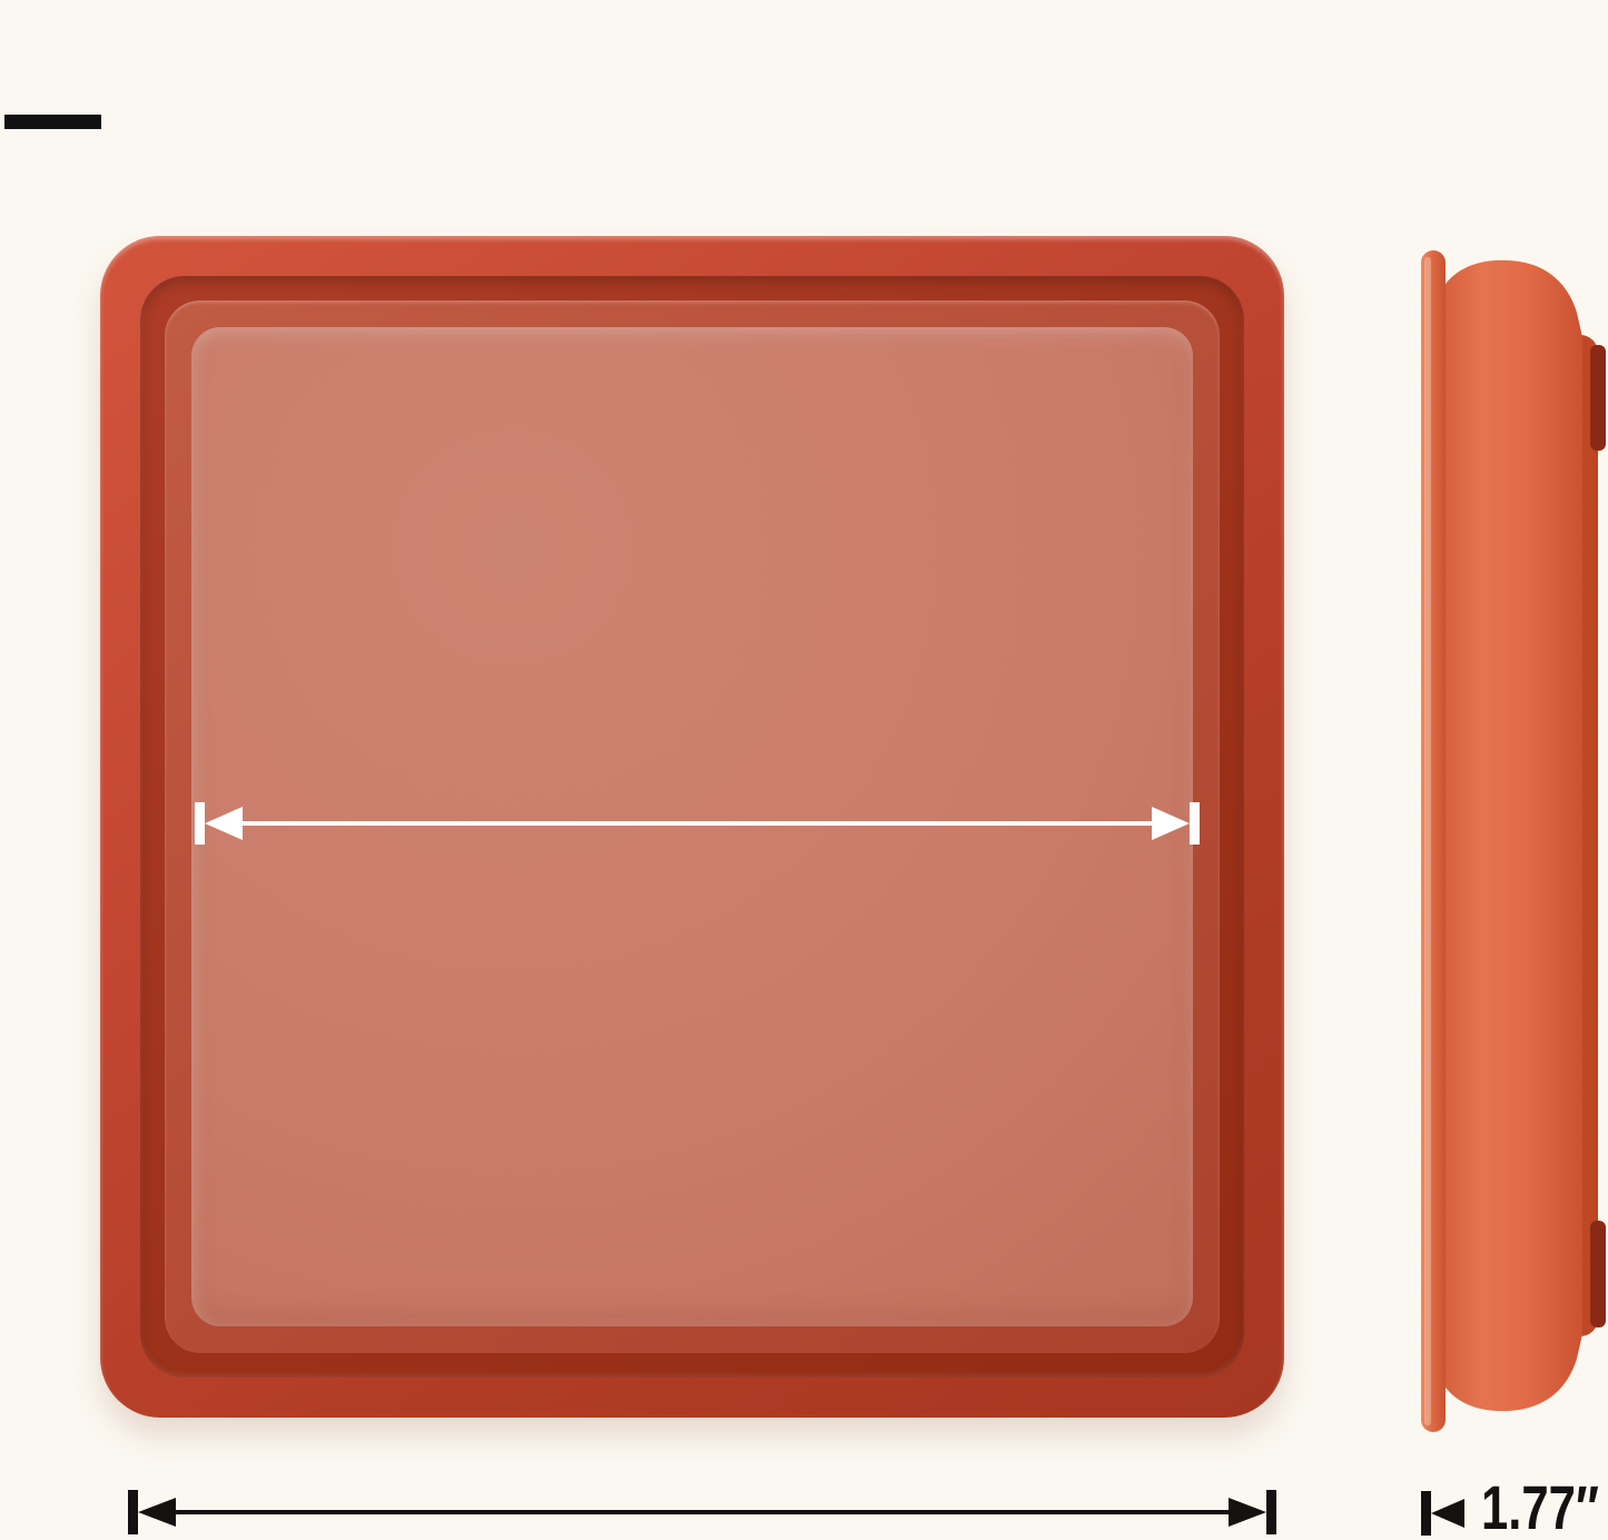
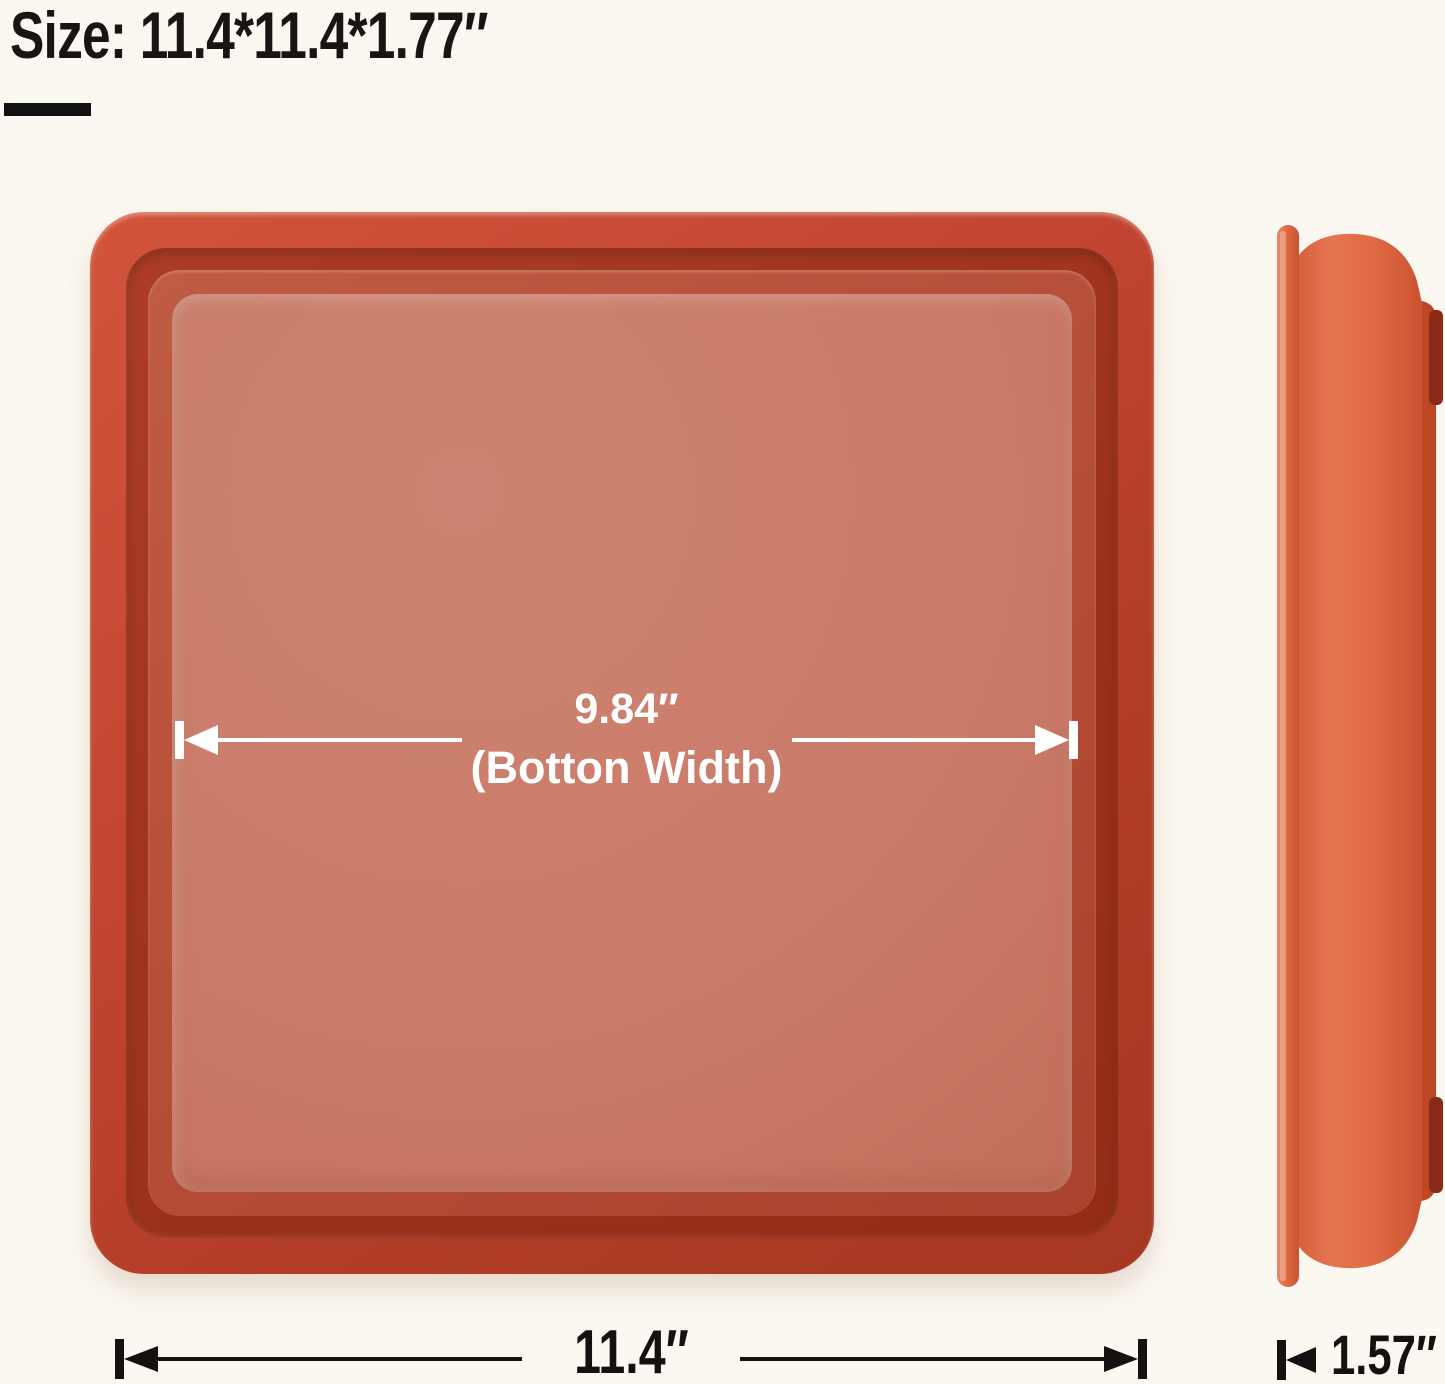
+ Size: 11.4*11.4*1.77″
+ 9.84″
+ (Botton Width)
+ 11.4″
- 1.77″
+ 1.57″
